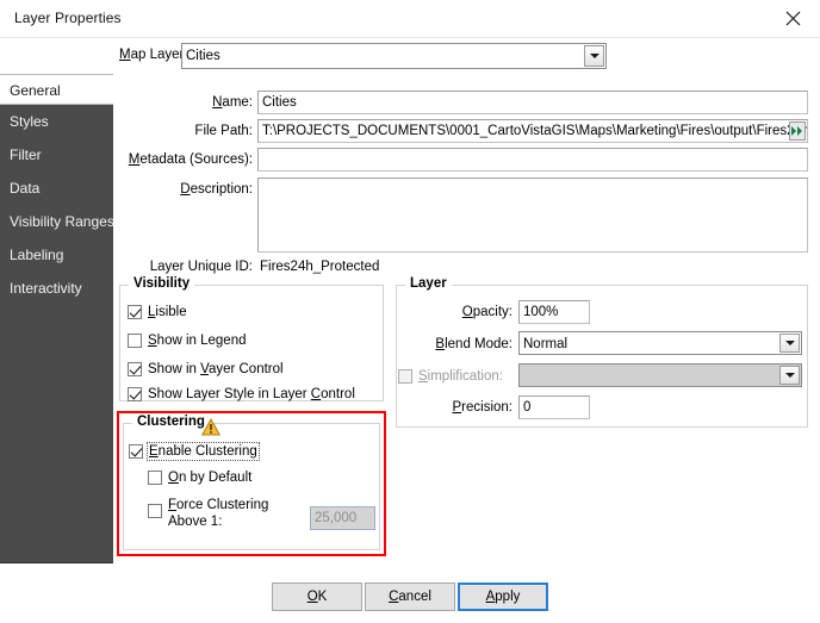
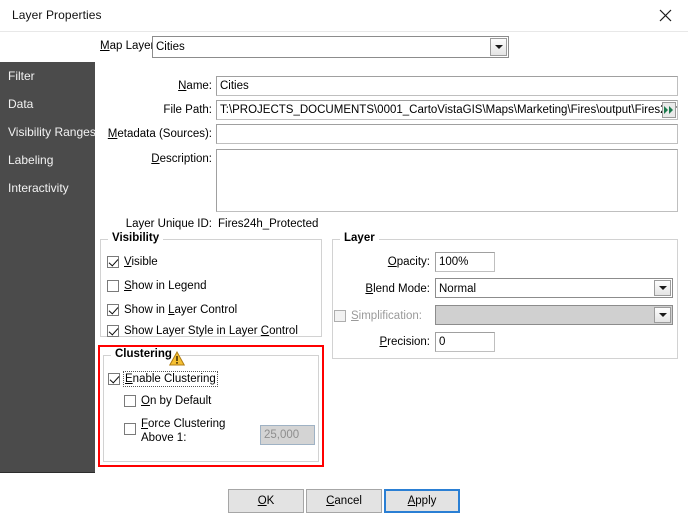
  Layer Properties
  Map Laye
  Cities
- General
- Styles
  Filter
  Data
  Visibility Ranges
  Labeling
  Interactivity
  Name:
  Cities
  File Path:
  T:\PROJECTS_DOCUMENTS\0001_CartoVistaGIS\Maps\Marketing\Fires\output\Firesh
  Metadata (Sources):
  Description:
  Layer Unique ID:
  Fires24h_Protected
  Visibility
- Lisible
+ Visible
  Show in Legend
- Show in Vayer Control
+ Show in Layer Control
  Show Layer Style in Layer Control
  Layer
  Opacity:
  100%
  Blend Mode:
  Normal
  Simplification:
  Precision:
  0
  Clustering
  Enable Clustering
  On by Default
  Force Clustering
  Above 1:
  25,000
  OK
  Cancel
  Apply
